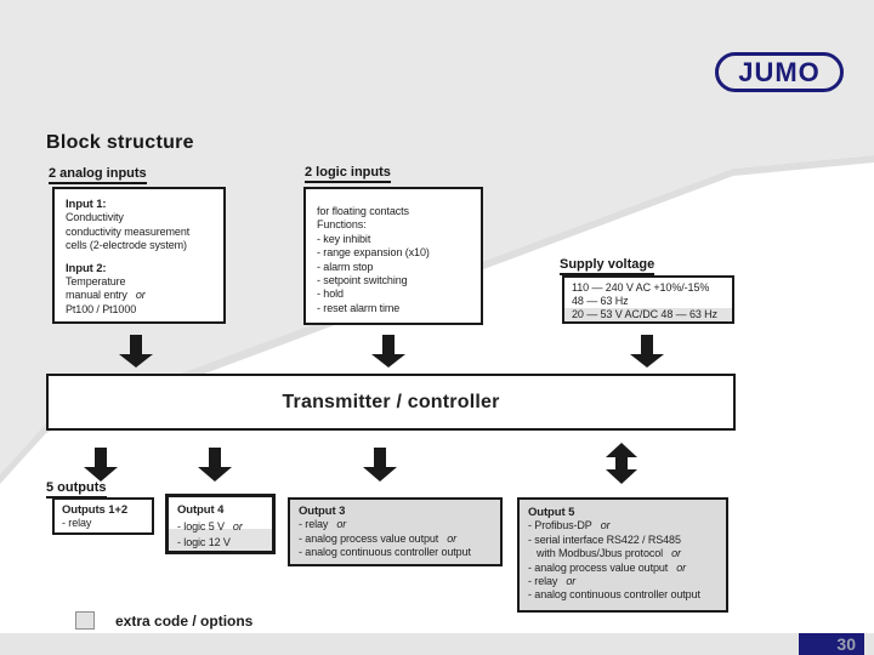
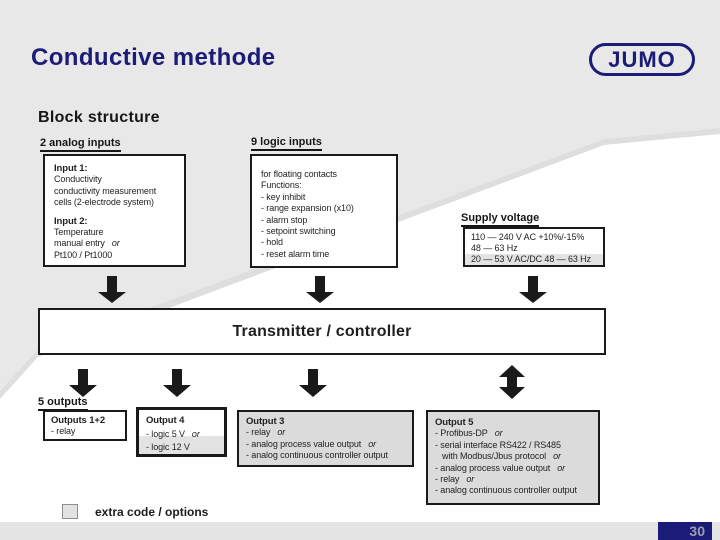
+ Conductive methode
  JUMO
  Block structure
  2 analog inputs
- 2 logic inputs
+ 9 logic inputs
  Supply voltage
  5 outputs
  Input 1:
  Conductivity
  conductivity measurement
  cells (2-electrode system)
  Input 2:
  Temperature
  manual entry or
  Pt100 / Pt1000
  for floating contacts
  Functions:
  - key inhibit
  - range expansion (x10)
  - alarm stop
  - setpoint switching
  - hold
  - reset alarm time
  110 — 240 V AC +10%/-15%
  48 — 63 Hz
  20 — 53 V AC/DC 48 — 63 Hz
  Transmitter / controller
  Outputs 1+2
  - relay
  Output 4
  - logic 5 V or
  - logic 12 V
  Output 3
  - relay or
  - analog process value output or
  - analog continuous controller output
  Output 5
  - Profibus-DP or
  - serial interface RS422 / RS485
  with Modbus/Jbus protocol or
  - analog process value output or
  - relay or
  - analog continuous controller output
  extra code / options
  30
